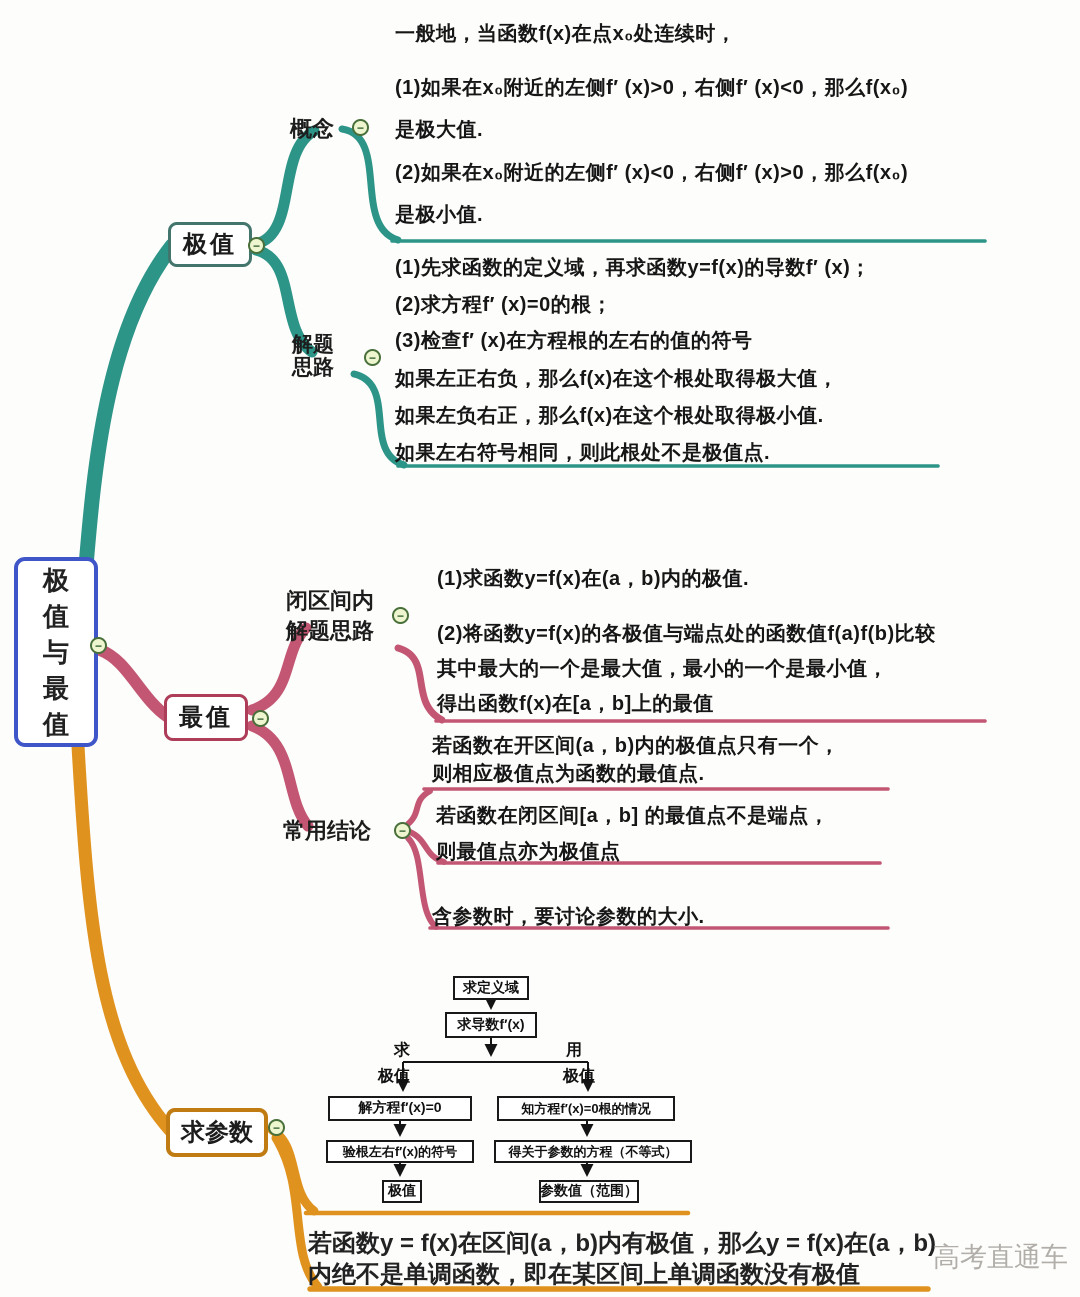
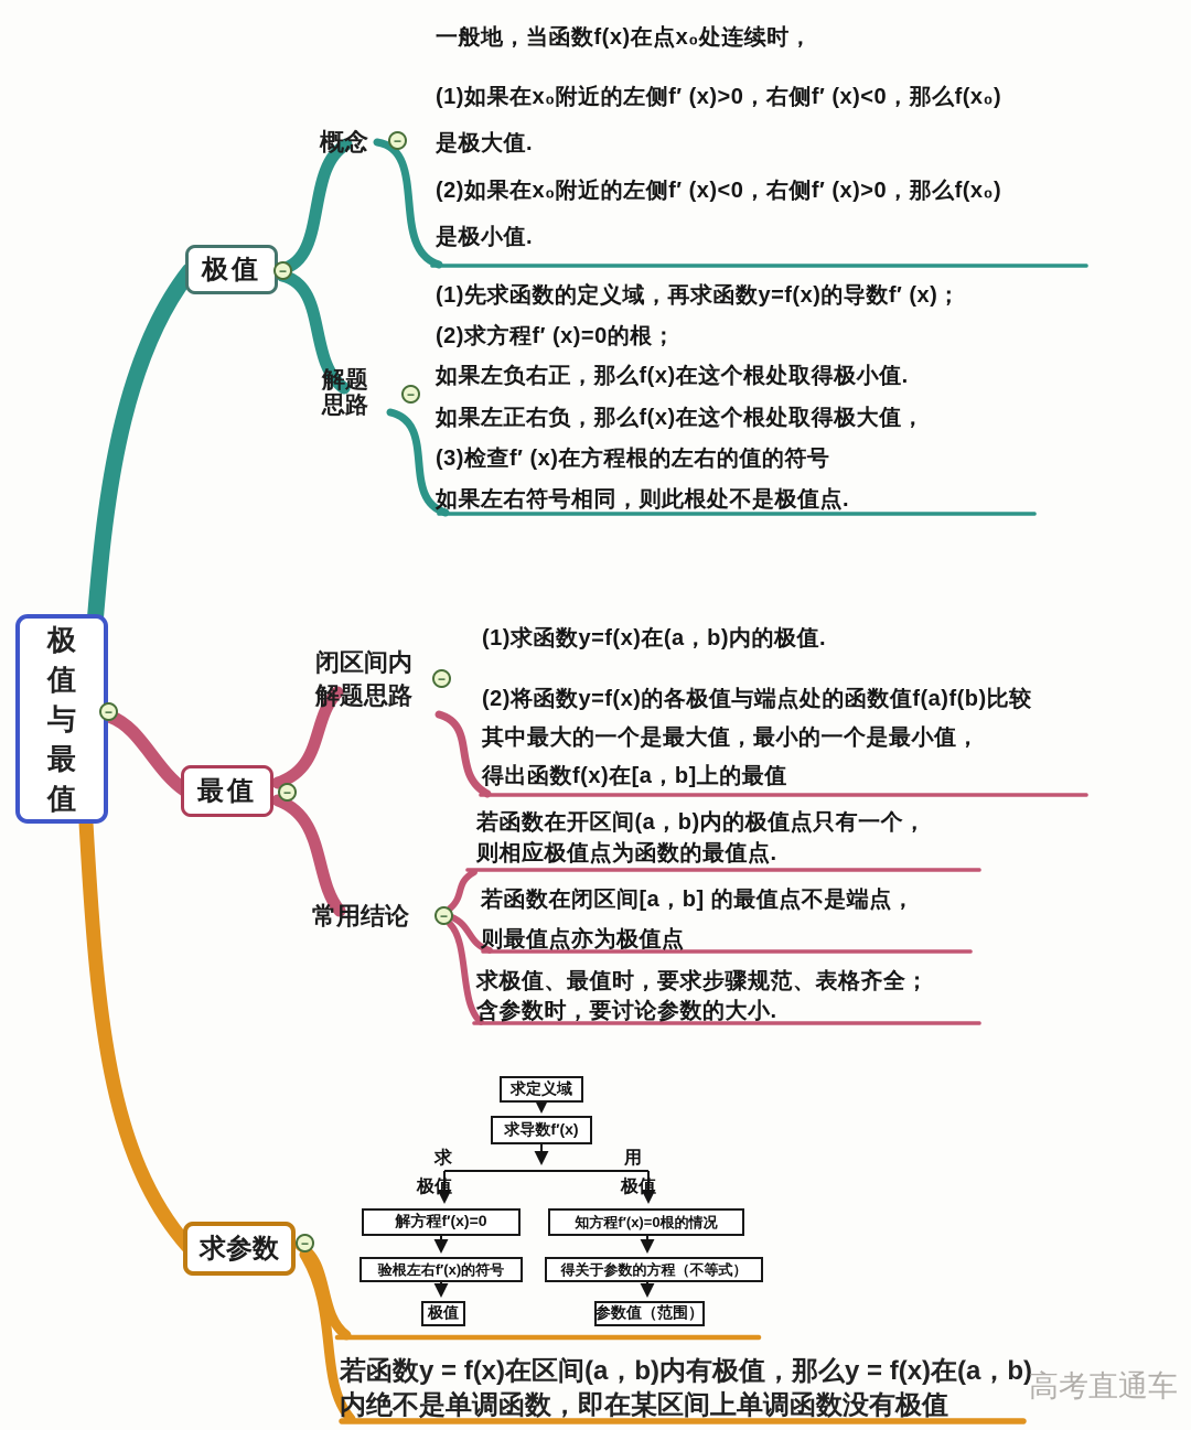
  极值与最值
  −
  极值
  −
  概念
  −
  一般地，当函数f(x)在点x₀处连续时，
  (1)如果在x₀附近的左侧f′ (x)>0，右侧f′ (x)<0，那么f(x₀)
  是极大值.
  (2)如果在x₀附近的左侧f′ (x)<0，右侧f′ (x)>0，那么f(x₀)
  是极小值.
  解题思路
  −
  (1)先求函数的定义域，再求函数y=f(x)的导数f′ (x)；
  (2)求方程f′ (x)=0的根；
- (3)检查f′ (x)在方程根的左右的值的符号
+ 如果左负右正，那么f(x)在这个根处取得极小值.
  如果左正右负，那么f(x)在这个根处取得极大值，
- 如果左负右正，那么f(x)在这个根处取得极小值.
+ (3)检查f′ (x)在方程根的左右的值的符号
  如果左右符号相同，则此根处不是极值点.
  最值
  −
  闭区间内解题思路
  −
  (1)求函数y=f(x)在(a，b)内的极值.
  (2)将函数y=f(x)的各极值与端点处的函数值f(a)f(b)比较
  其中最大的一个是最大值，最小的一个是最小值，
  得出函数f(x)在[a，b]上的最值
  常用结论
  −
  若函数在开区间(a，b)内的极值点只有一个，
  则相应极值点为函数的最值点.
  若函数在闭区间[a，b] 的最值点不是端点，
  则最值点亦为极值点
+ 求极值、最值时，要求步骤规范、表格齐全；
  含参数时，要讨论参数的大小.
  求参数
  −
  求定义域
  求导数f′(x)
  求
  极值
  用
  极值
  解方程f′(x)=0
  验根左右f′(x)的符号
  极值
  知方程f′(x)=0根的情况
  得关于参数的方程（不等式）
  参数值（范围）
  若函数y = f(x)在区间(a，b)内有极值，那么y = f(x)在(a，b)
  内绝不是单调函数，即在某区间上单调函数没有极值
  高考直通车
